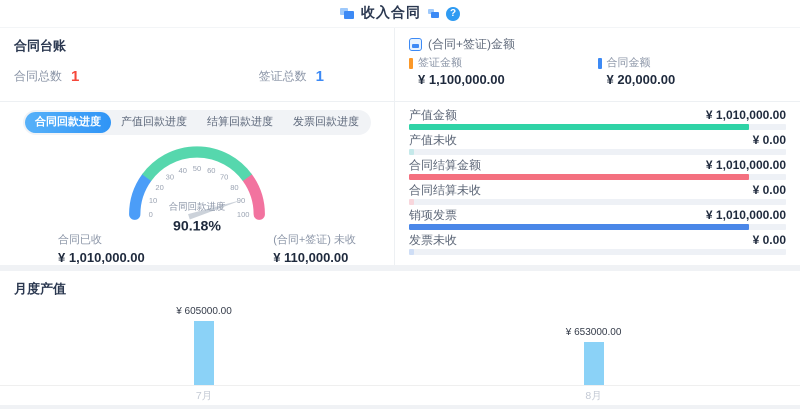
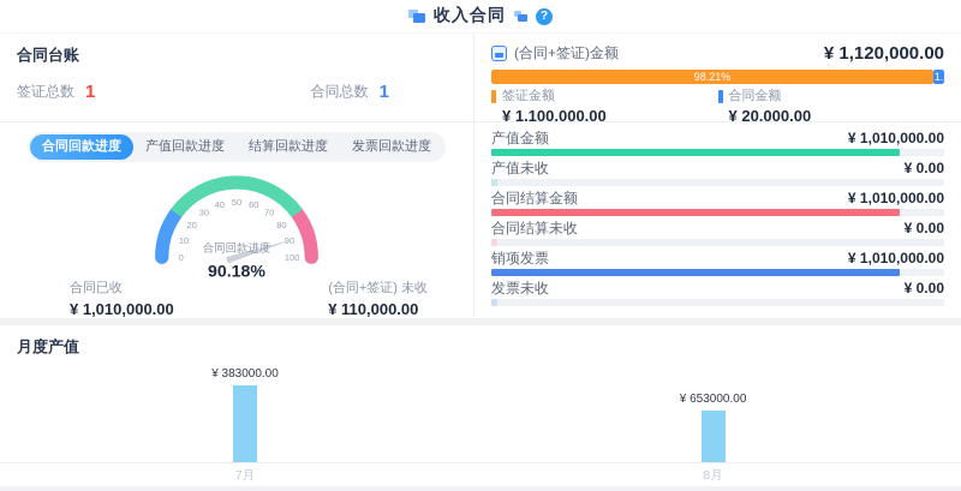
  收入合同
  ?
  合同台账
- 合同总数
+ 签证总数
  1
- 签证总数
+ 合同总数
  1
  (合同+签证)金额
+ ¥ 1,120,000.00
+ 98.21%
+ 1.
  签证金额
  ¥ 1,100,000.00
  合同金额
  ¥ 20,000.00
  合同回款进度
  产值回款进度
  结算回款进度
  发票回款进度
  0
  10
  20
  30
  40
  50
  60
  70
  80
  90
  100
  合同回款进度
  90.18%
  合同已收
  ¥ 1,010,000.00
  (合同+签证) 未收
  ¥ 110,000.00
  产值金额
  ¥ 1,010,000.00
  产值未收
  ¥ 0.00
  合同结算金额
  ¥ 1,010,000.00
  合同结算未收
  ¥ 0.00
  销项发票
  ¥ 1,010,000.00
  发票未收
  ¥ 0.00
- ¥ 605000.00
+ ¥ 383000.00
  7月
  ¥ 653000.00
  8月
  月度产值
